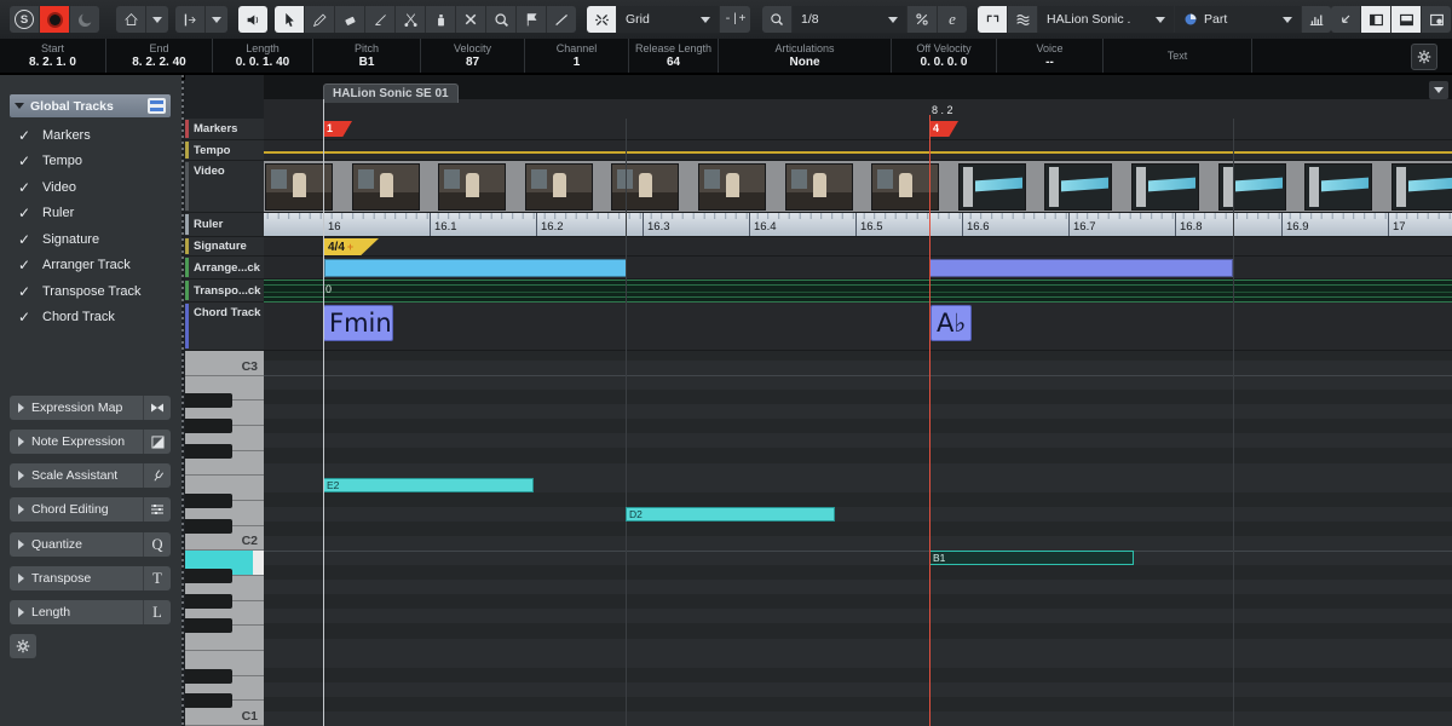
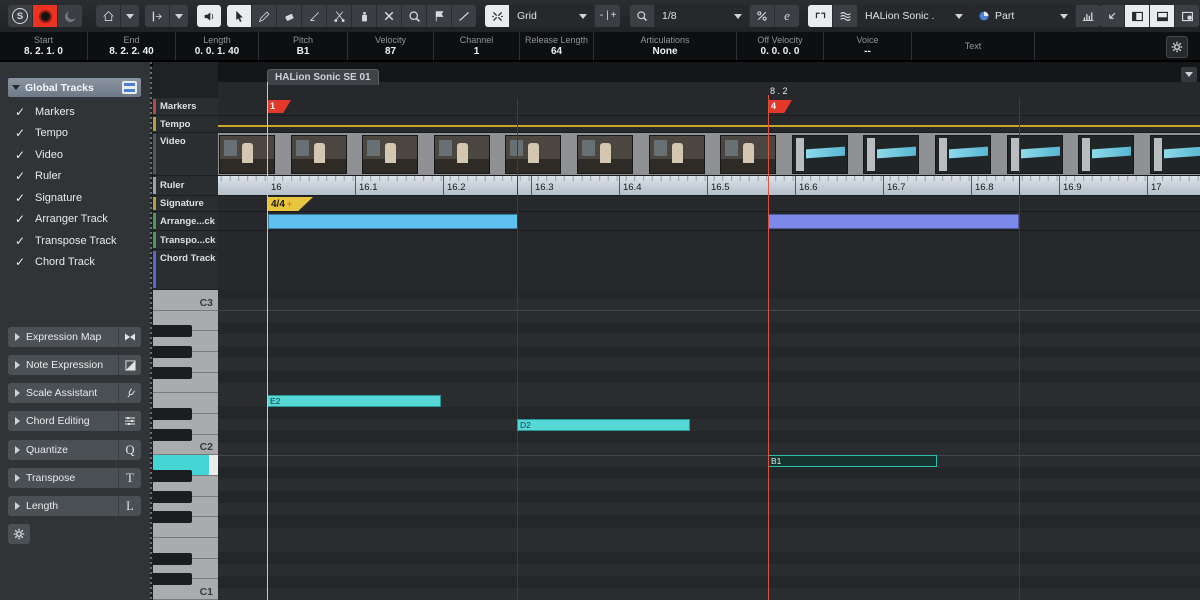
  S
  Grid
  -|+
  1/8
  e
  HALion Sonic .
  Part
  Start
  8. 2. 1. 0
  End
  8. 2. 2. 40
  Length
  0. 0. 1. 40
  Pitch
  B1
  Velocity
  87
  Channel
  1
  Release Length
  64
  Articulations
  None
  Off Velocity
  0. 0. 0. 0
  Voice
  --
  Text
  Global Tracks
  ✓
  Markers
  ✓
  Tempo
  ✓
  Video
  ✓
  Ruler
  ✓
  Signature
  ✓
  Arranger Track
  ✓
  Transpose Track
  ✓
  Chord Track
  Expression Map
  Note Expression
  Scale Assistant
  Chord Editing
  Quantize
  Q
  Transpose
  T
  Length
  L
  Markers
  Tempo
  Video
  Ruler
  Signature
  Arrange...ck
  Transpo...ck
  Chord Track
  HALion Sonic SE 01
  8 . 2
  1
  4
  16
  16.1
  16.2
  16.3
  16.4
  16.5
  16.6
  16.7
  16.8
  16.9
  17
  4/4 +
- 0
- Fmin
- A♭
  E2
  D2
  B1
  C3
  C2
  C1
